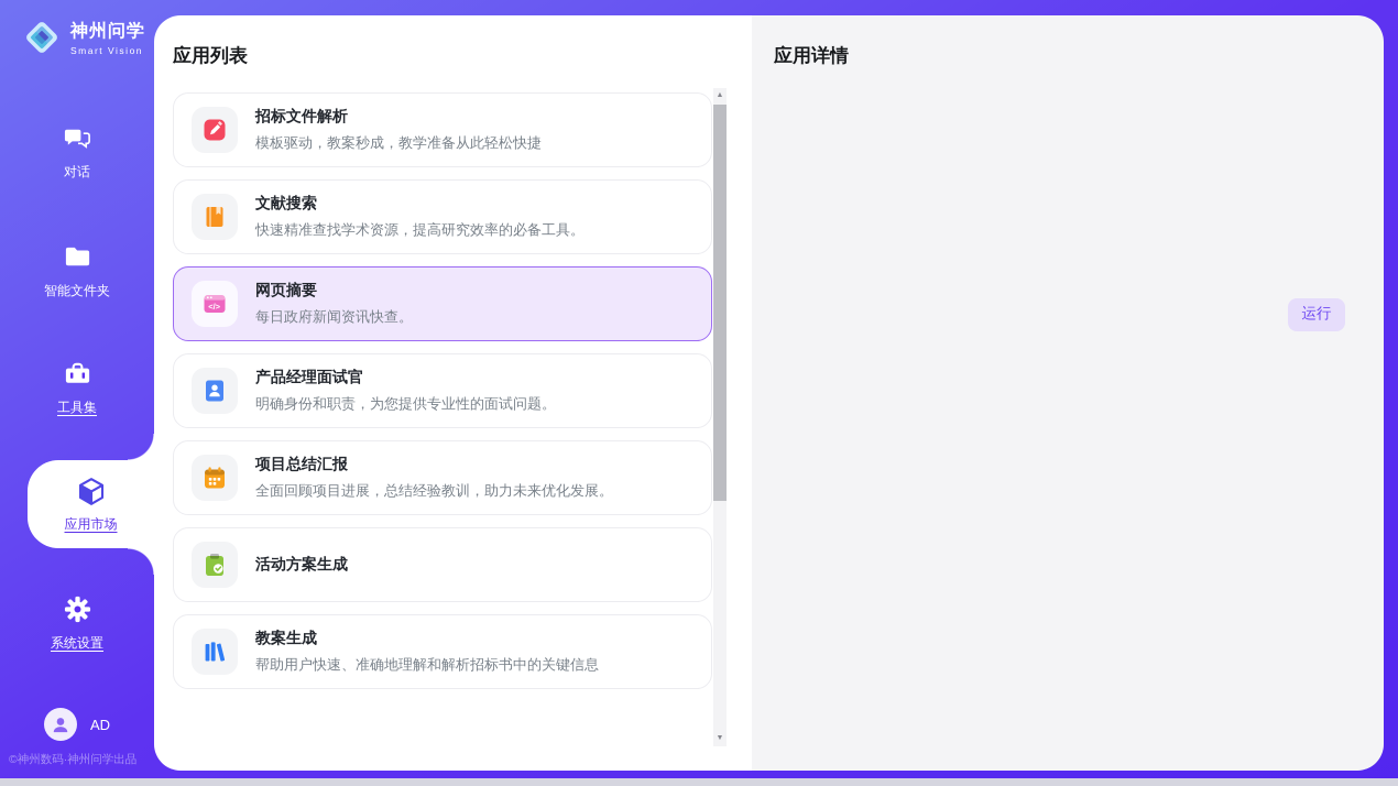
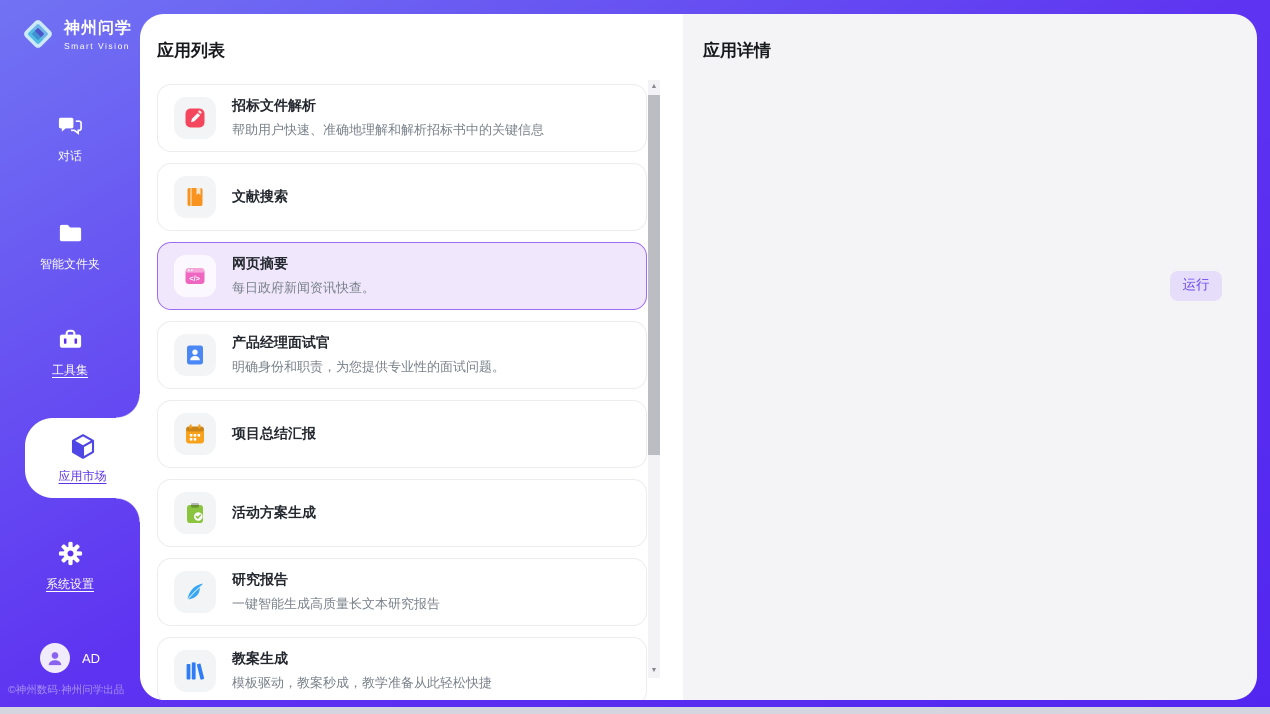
  神州问学
  Smart Vision
  对话
  智能文件夹
  工具集
  应用市场
  系统设置
  AD
  ©神州数码·神州问学出品
  应用列表
  招标文件解析
- 模板驱动，教案秒成，教学准备从此轻松快捷
+ 帮助用户快速、准确地理解和解析招标书中的关键信息
  文献搜索
- 快速精准查找学术资源，提高研究效率的必备工具。
  </>
  网页摘要
  每日政府新闻资讯快查。
  产品经理面试官
  明确身份和职责，为您提供专业性的面试问题。
  项目总结汇报
- 全面回顾项目进展，总结经验教训，助力未来优化发展。
  活动方案生成
+ 研究报告
+ 一键智能生成高质量长文本研究报告
  教案生成
- 帮助用户快速、准确地理解和解析招标书中的关键信息
+ 模板驱动，教案秒成，教学准备从此轻松快捷
  应用详情
  运行
